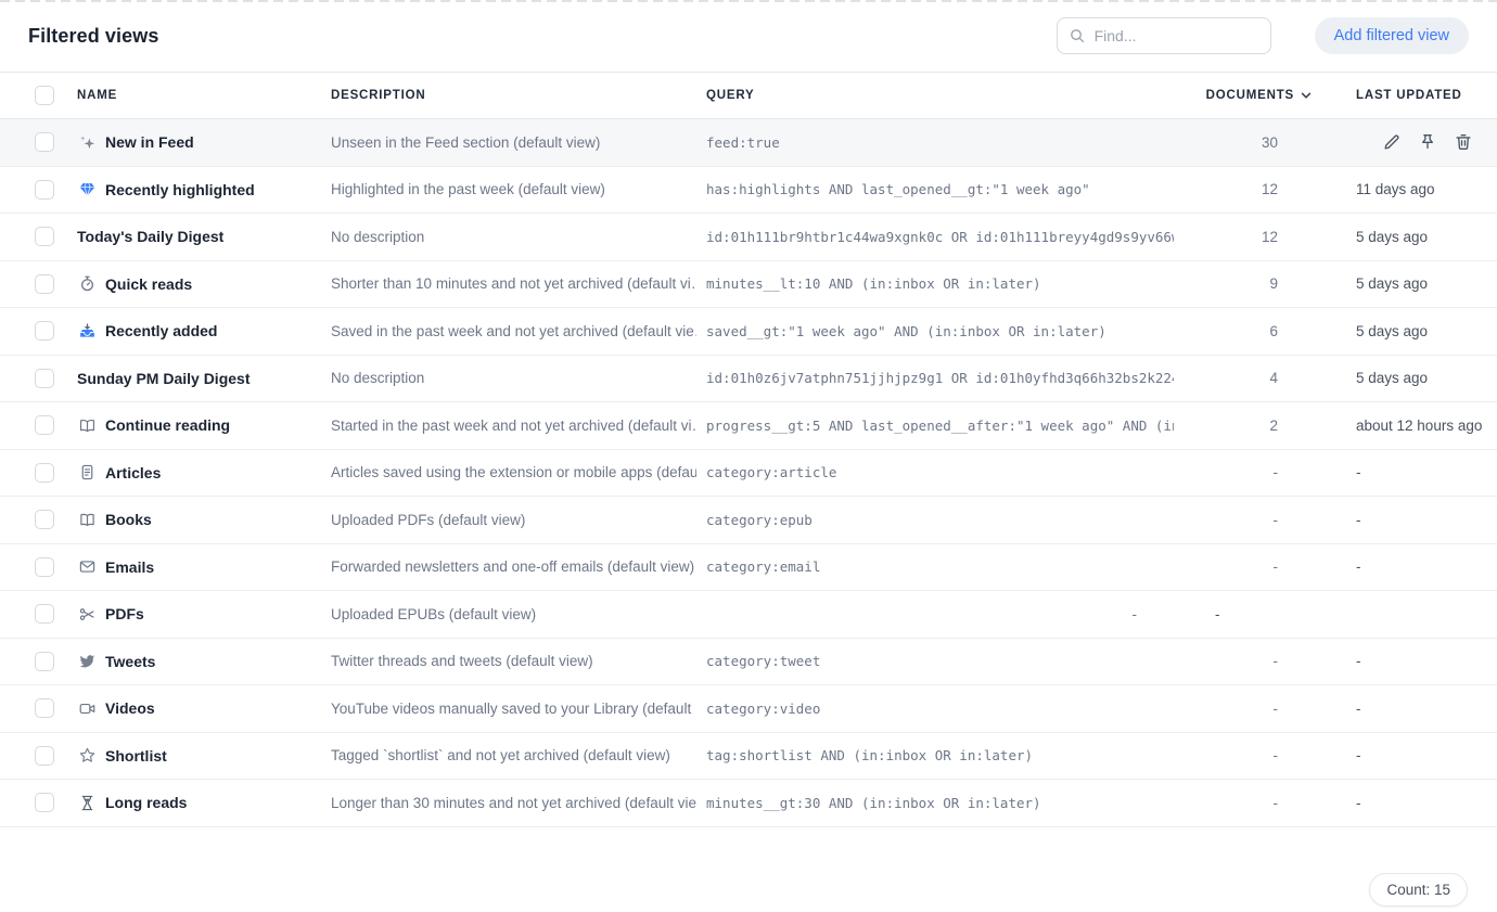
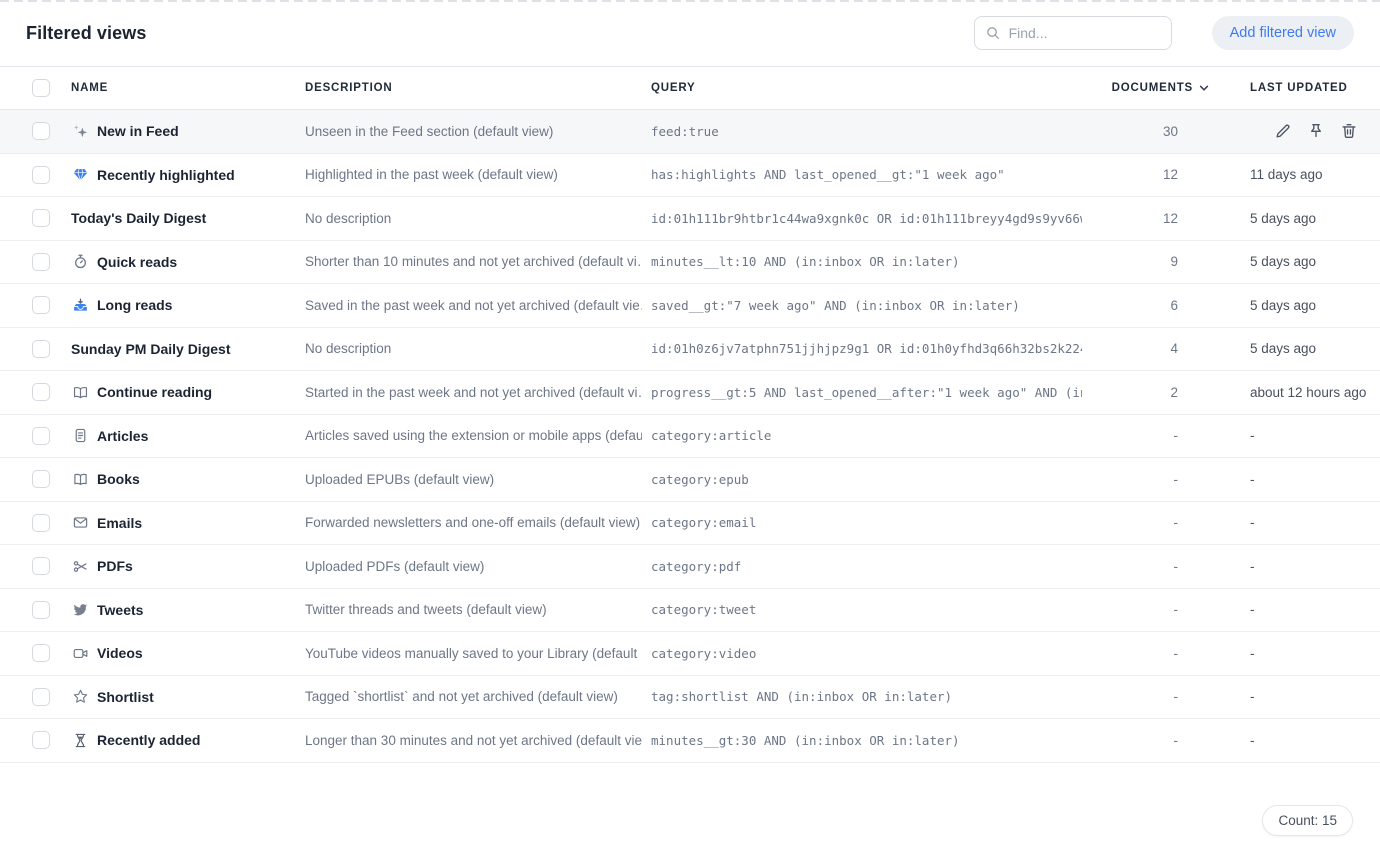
  Filtered views
  Find...
  Add filtered view
  NAME
  DESCRIPTION
  QUERY
  DOCUMENTS
  LAST UPDATED
  New in Feed
  Unseen in the Feed section (default view)
  feed:true
  30
  Recently highlighted
  Highlighted in the past week (default view)
  has:highlights AND last_opened__gt:"1 week ago"
  12
  11 days ago
  Today's Daily Digest
  No description
  id:01h111br9htbr1c44wa9xgnk0c OR id:01h111breyy4gd9s9yv66
  12
  5 days ago
  Quick reads
  Shorter than 10 minutes and not yet archived (default vi
  minutes__lt:10 AND (in:inbox OR in:later)
  9
  5 days ago
- Recently added
+ Long reads
  Saved in the past week and not yet archived (default vie
- saved__gt:"1 week ago" AND (in:inbox OR in:later)
+ saved__gt:"7 week ago" AND (in:inbox OR in:later)
  6
  5 days ago
  Sunday PM Daily Digest
  No description
  id:01h0z6jv7atphn751jjhjpz9g1 OR id:01h0yfhd3q66h32bs2k22
  4
  5 days ago
  Continue reading
  Started in the past week and not yet archived (default vi
  progress__gt:5 AND last_opened__after:"1 week ago" AND (i
  2
  about 12 hours ago
  Articles
  Articles saved using the extension or mobile apps (defau
  category:article
  -
  -
  Books
- Uploaded PDFs (default view)
+ Uploaded EPUBs (default view)
  category:epub
  -
  -
  Emails
  Forwarded newsletters and one-off emails (default view)
  category:email
  -
  -
  PDFs
- Uploaded EPUBs (default view)
+ Uploaded PDFs (default view)
+ category:pdf
  -
  -
  Tweets
  Twitter threads and tweets (default view)
  category:tweet
  -
  -
  Videos
  YouTube videos manually saved to your Library (default
  category:video
  -
  -
  Shortlist
  Tagged `shortlist` and not yet archived (default view)
  tag:shortlist AND (in:inbox OR in:later)
  -
  -
- Long reads
+ Recently added
  Longer than 30 minutes and not yet archived (default vie
  minutes__gt:30 AND (in:inbox OR in:later)
  -
  -
  Count: 15
